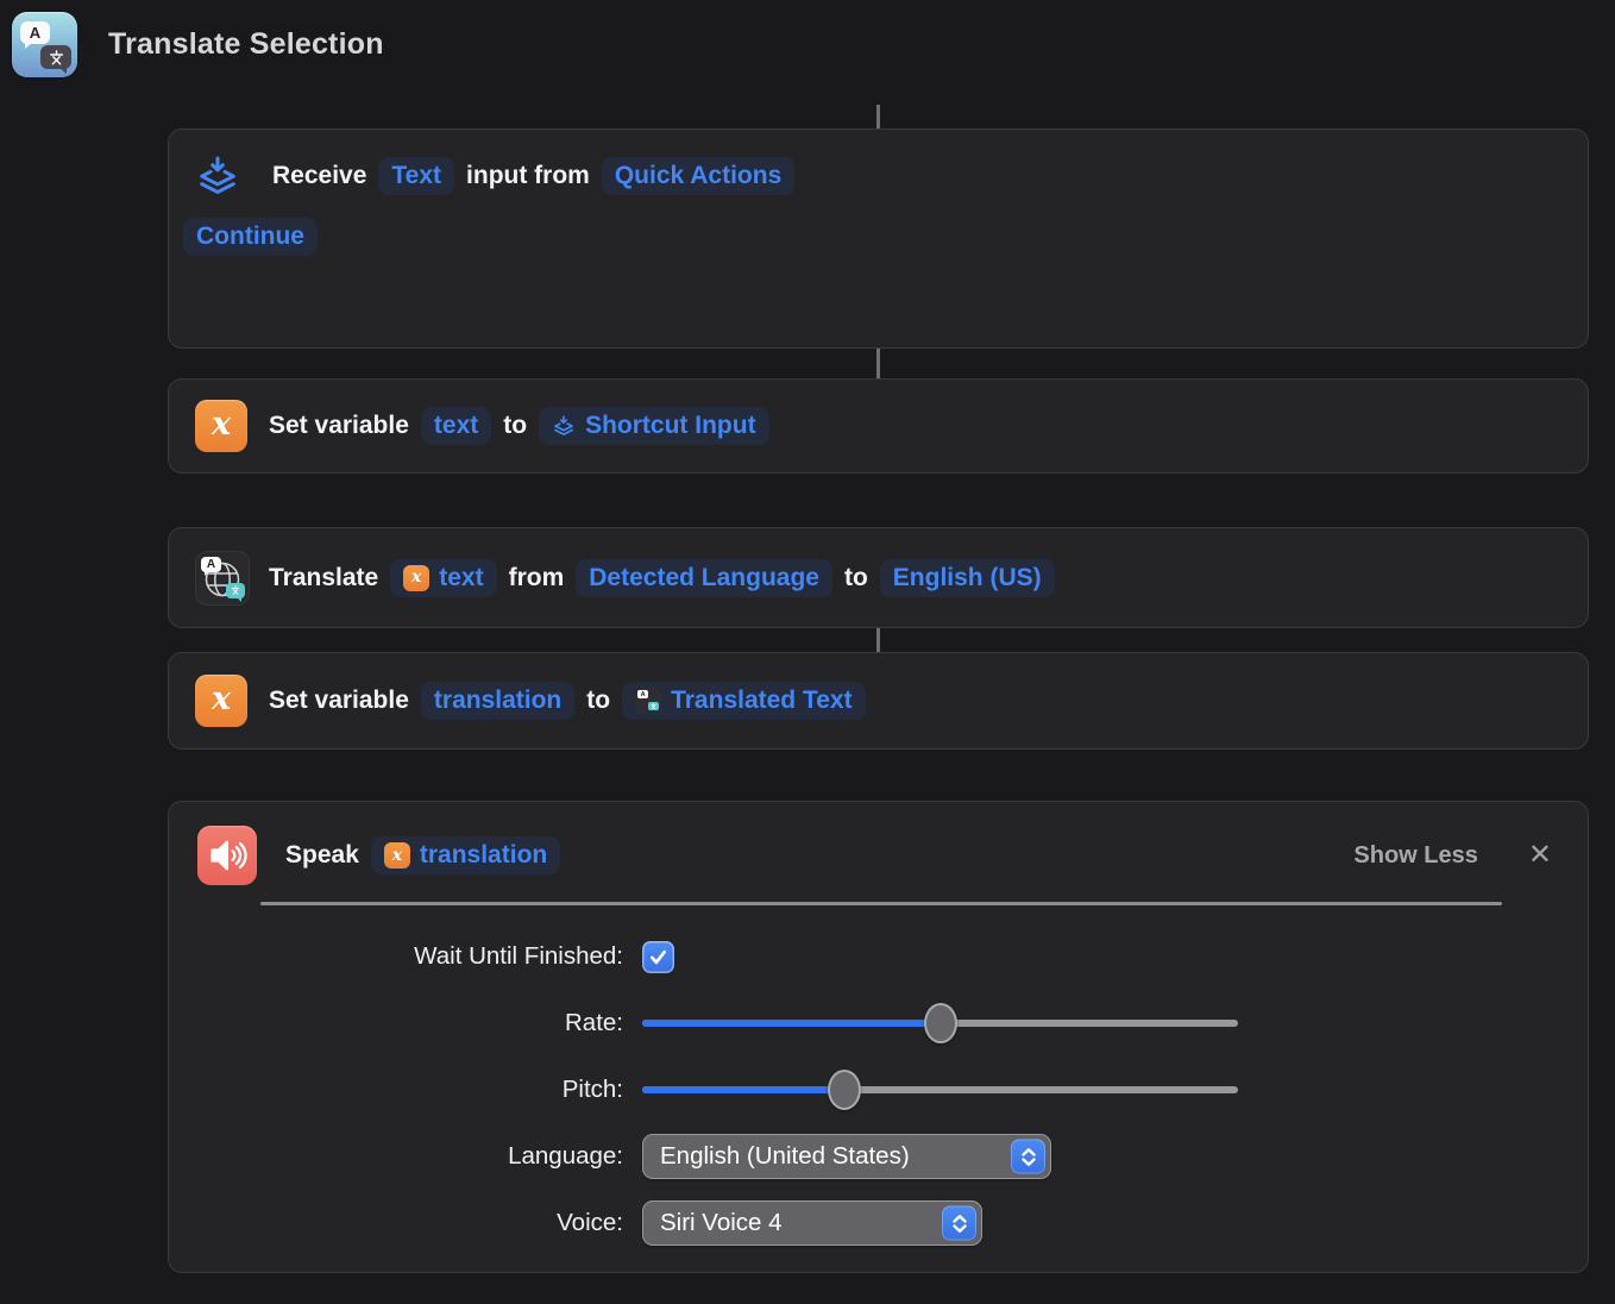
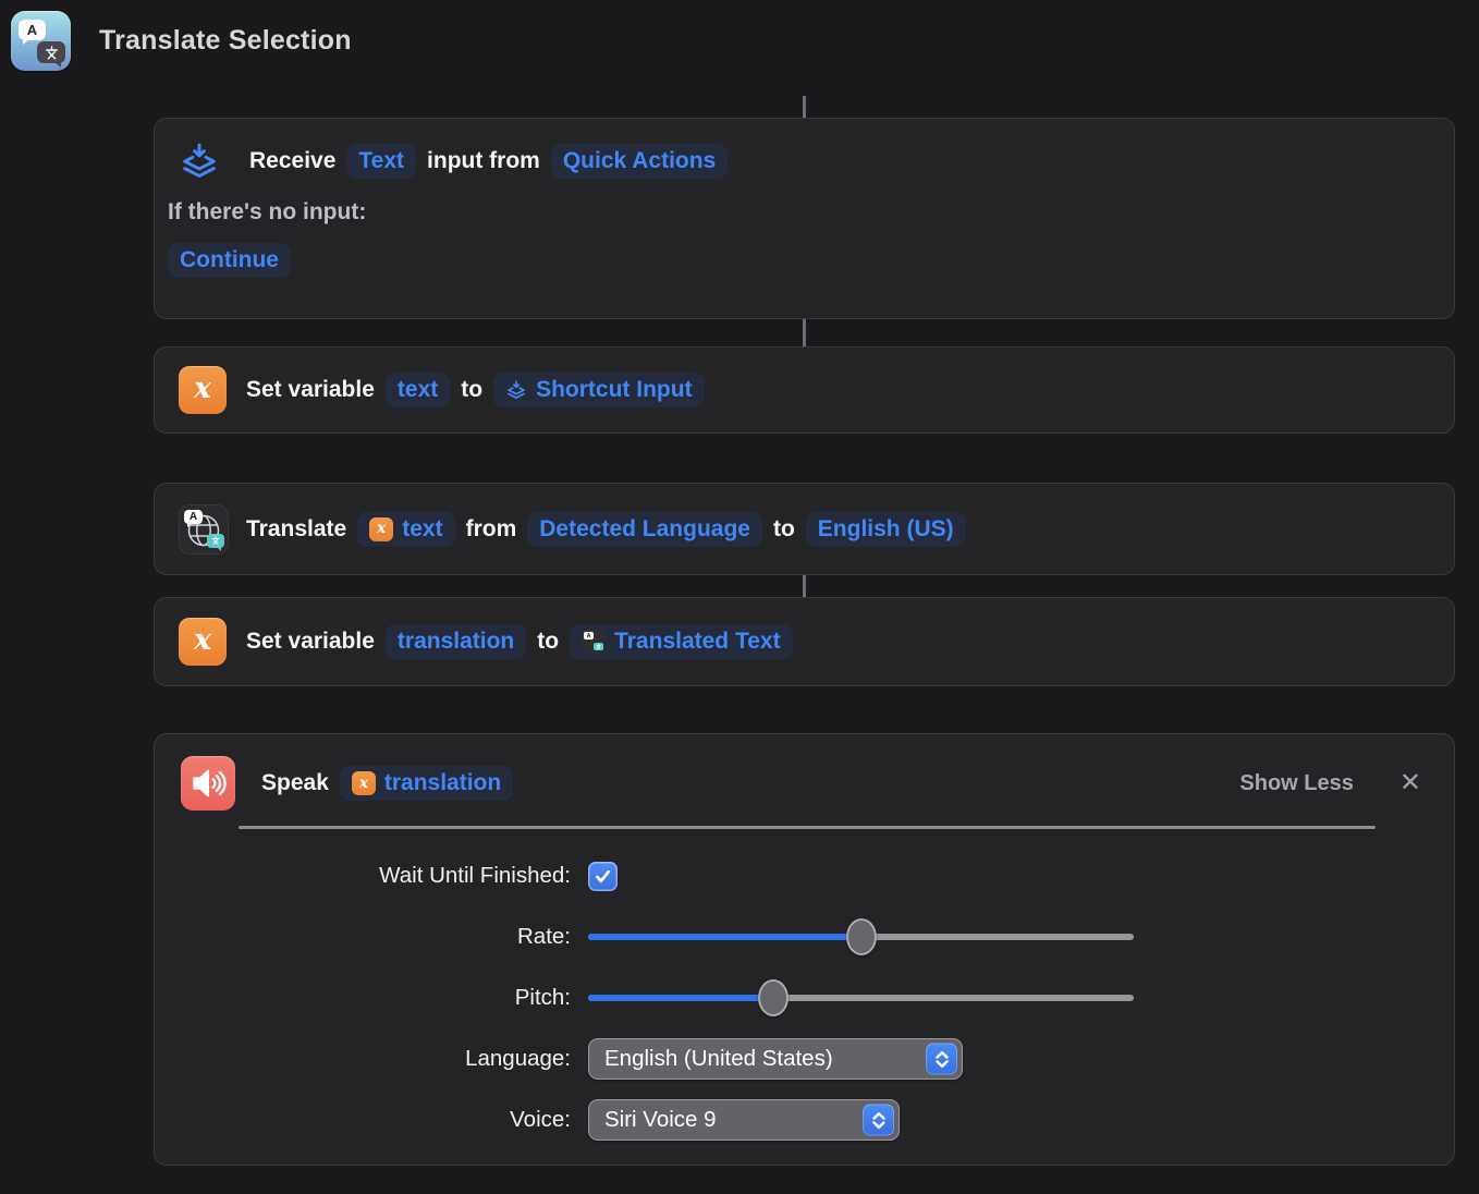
  A
  Translate Selection
  Receive
  Text
  input from
  Quick Actions
+ If there's no input:
  Continue
  x
  Set variable
  text
  to
  Shortcut Input
  A
  Translate
  x
  text
  from
  Detected Language
  to
  English (US)
  x
  Set variable
  translation
  to
  Translated Text
  Speak
  x
  translation
  Show Less
  ✕
  Wait Until Finished:
  Rate:
  Pitch:
  Language:
  English (United States)
  Voice:
- Siri Voice 4
+ Siri Voice 9
